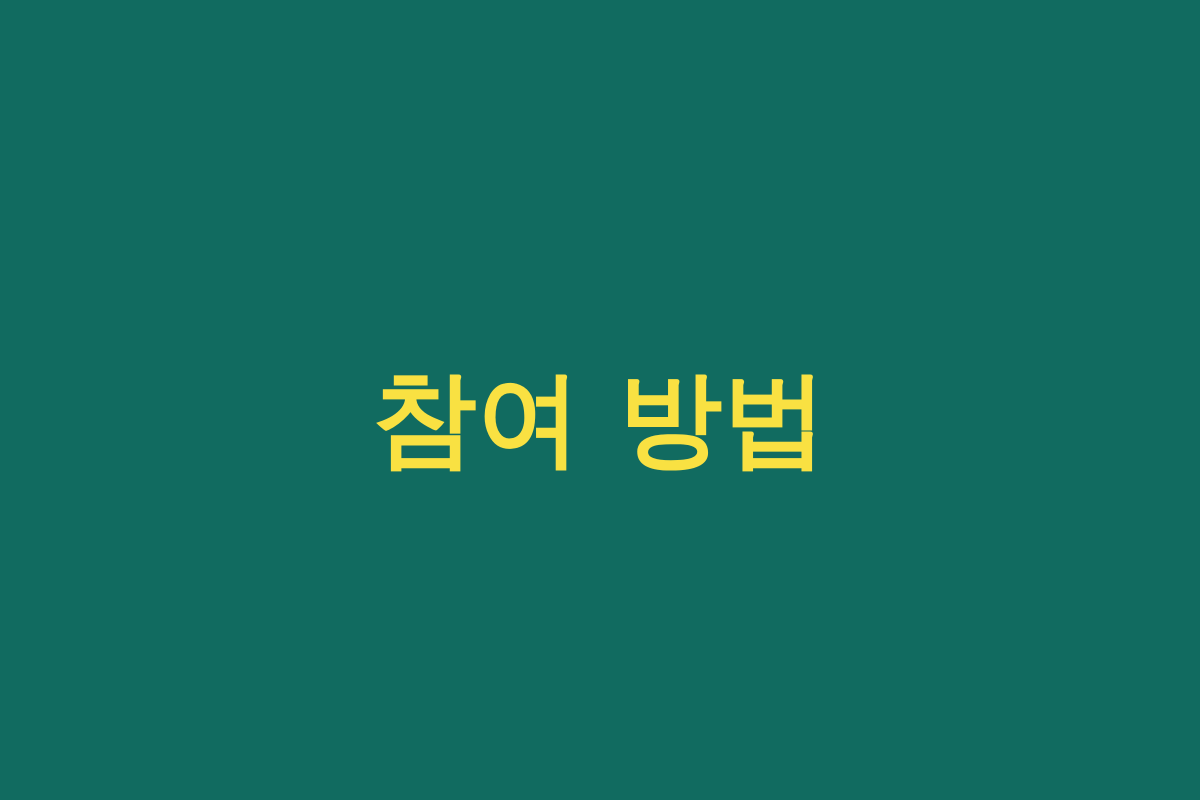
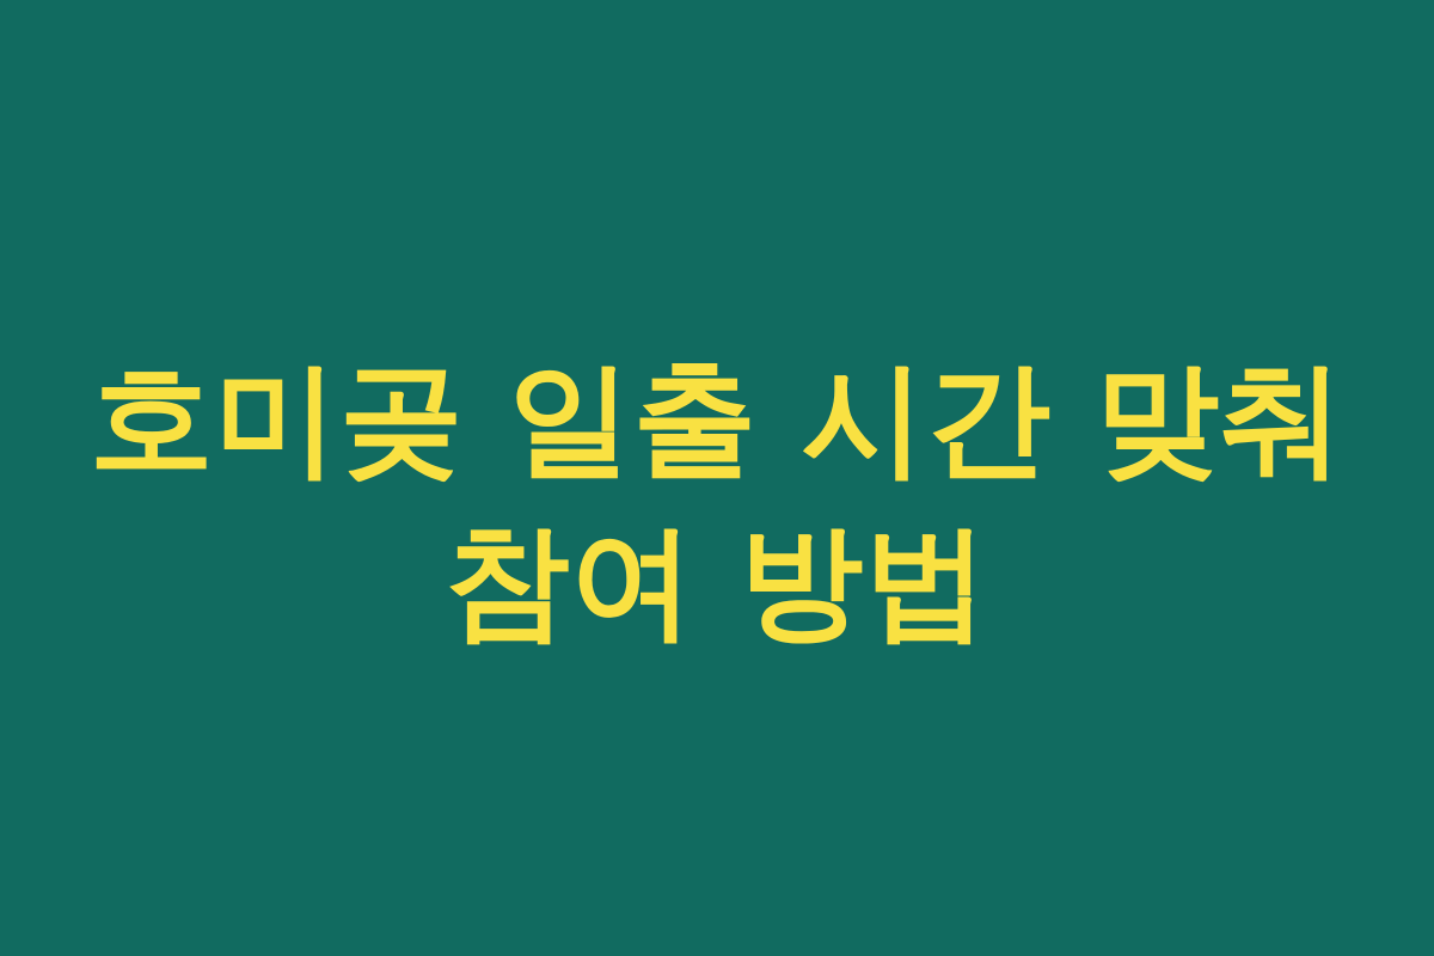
+ 호미곶 일출 시간 맞춰
  참여 방법
